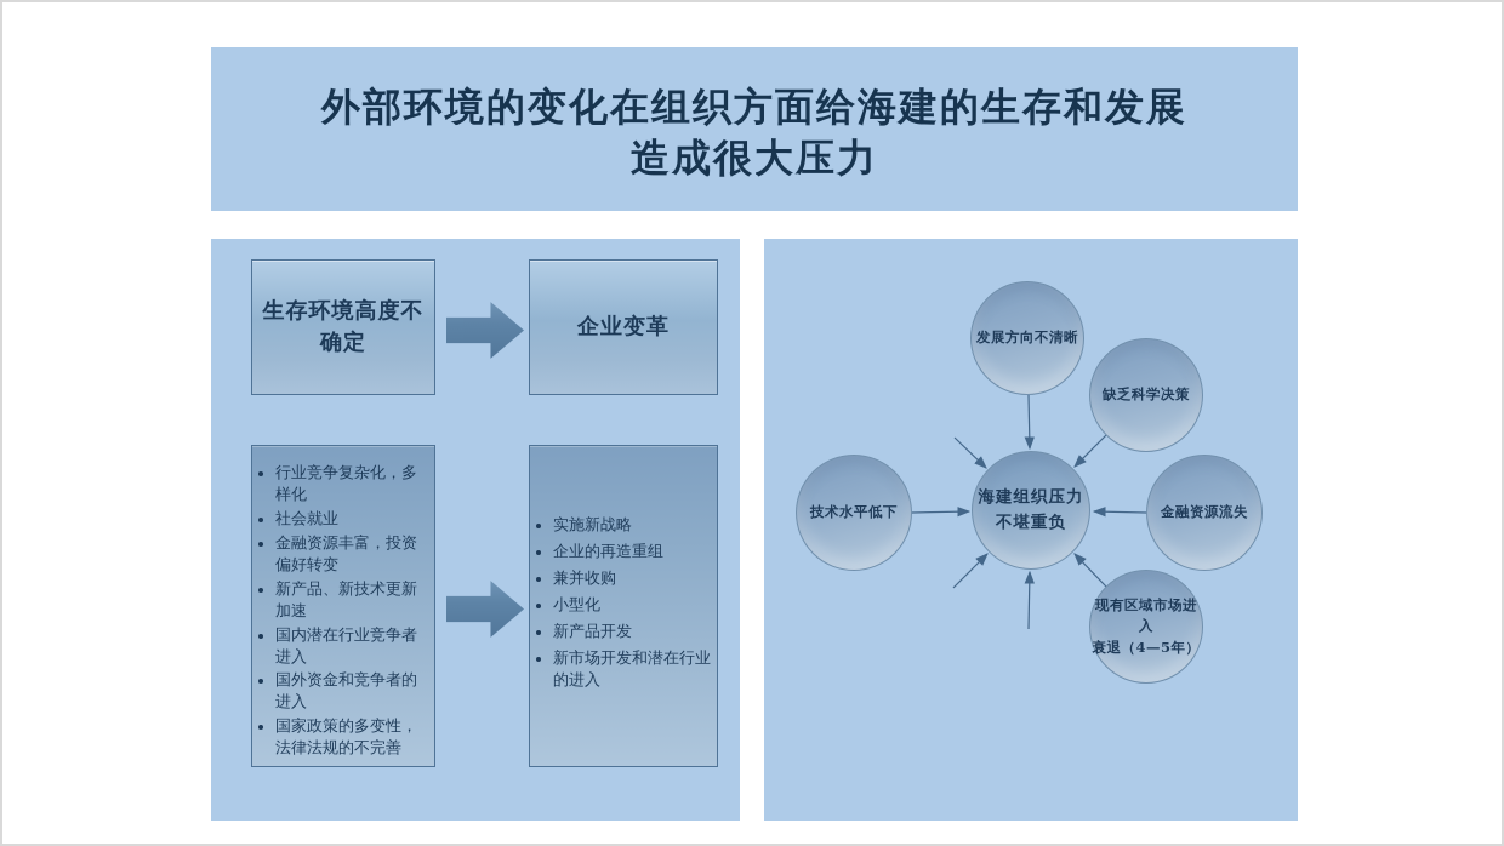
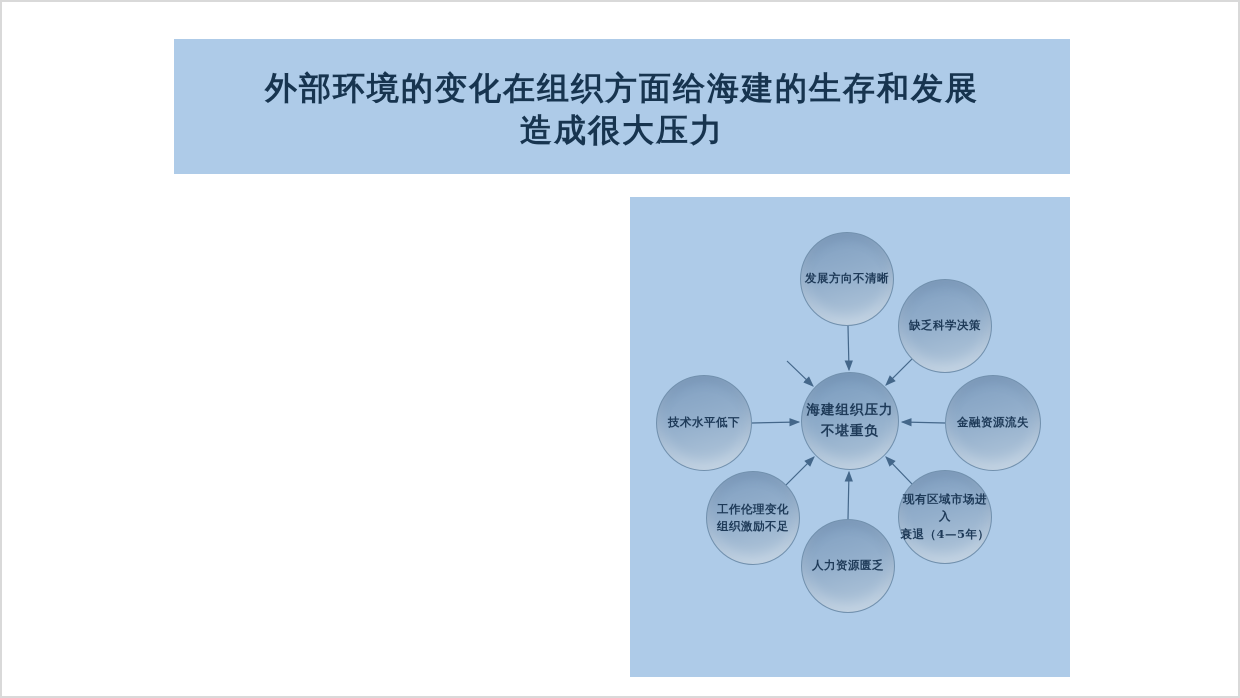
  外部环境的变化在组织方面给海建的生存和发展
  造成很大压力
- 生存环境高度不
- 确定
- 企业变革
- 行业竞争复杂化，多样化
- 社会就业
- 金融资源丰富，投资偏好转变
- 新产品、新技术更新加速
- 国内潜在行业竞争者进入
- 国外资金和竞争者的进入
- 国家政策的多变性，法律法规的不完善
- 实施新战略
- 企业的再造重组
- 兼并收购
- 小型化
- 新产品开发
- 新市场开发和潜在行业的进入
  发展方向不清晰
  缺乏科学决策
  金融资源流失
  现有区域市场进入
  衰退（4—5年）
+ 人力资源匮乏
+ 工作伦理变化
+ 组织激励不足
  技术水平低下
  海建组织压力
  不堪重负
